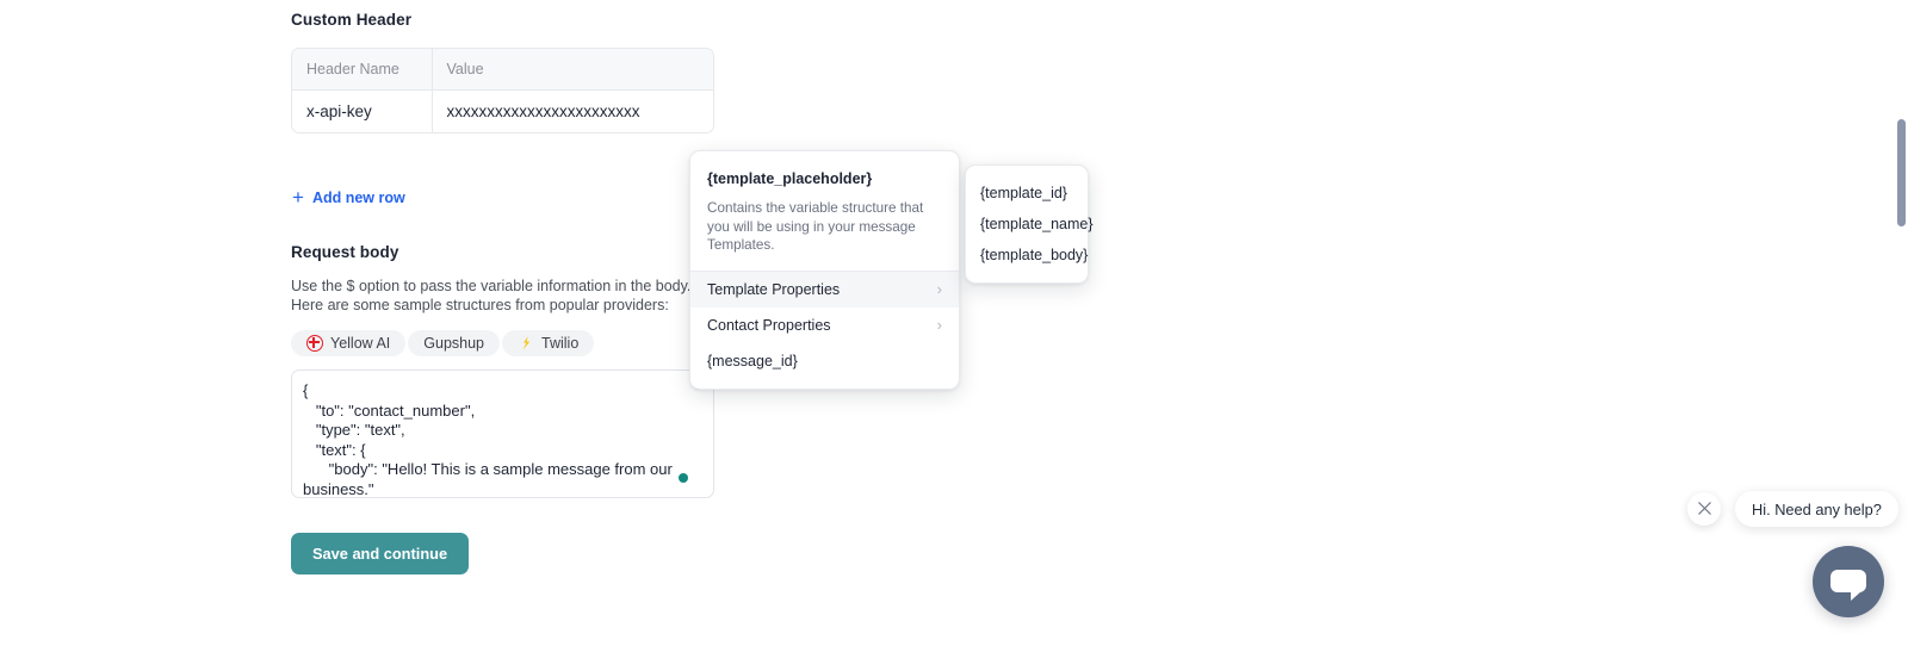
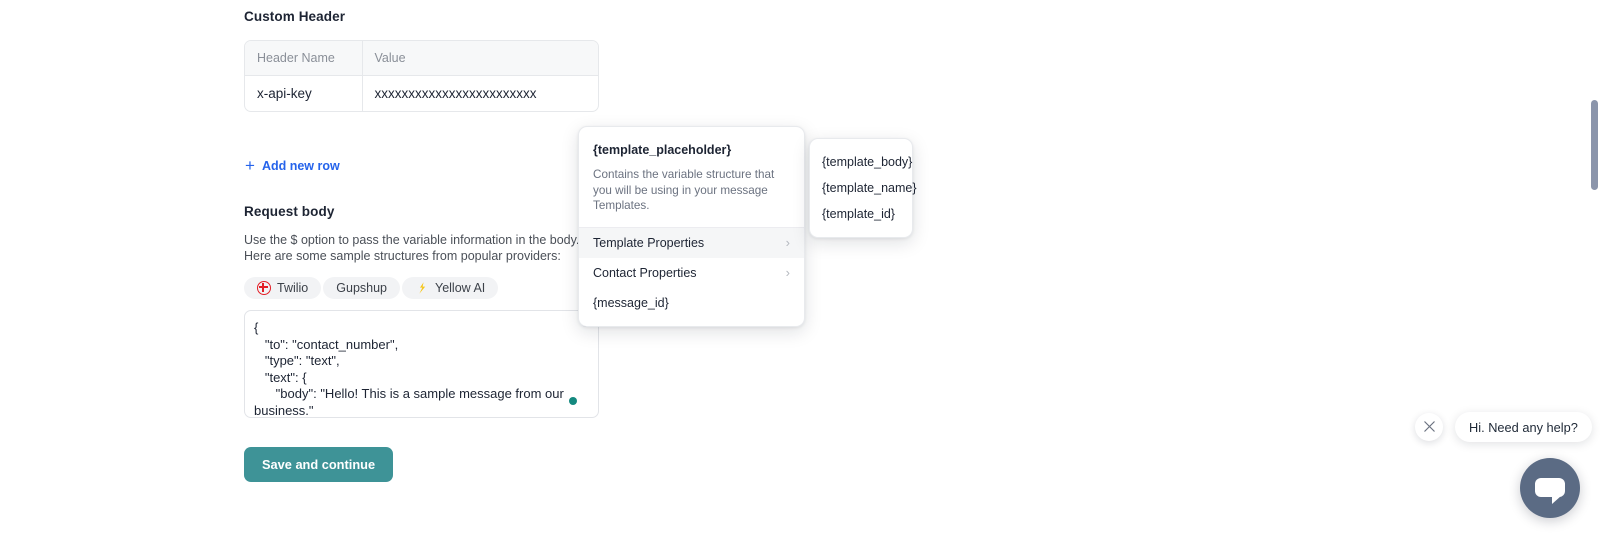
  Custom Header
  Header Name	Value
  x-api-key	xxxxxxxxxxxxxxxxxxxxxxxx
  +
  Add new row
  Request body
  Use the $ option to pass the variable information in the body Here are some sample structures from popular providers:
- Yellow AI
+ Twilio
  Gupshup
- Twilio
+ Yellow AI
  {
  "to": "contact_number",
  "type": "text",
  "text": {
  "body": "Hello! This is a sample message from our business."
  Save and continue
  {template_placeholder}
  Contains the variable structure that you will be using in your message Templates.
  Template Properties
  ›
  Contact Properties
  ›
  {message_id}
- {template_id}
+ {template_body}
  {template_name}
- {template_body}
+ {template_id}
  Hi. Need any help?
